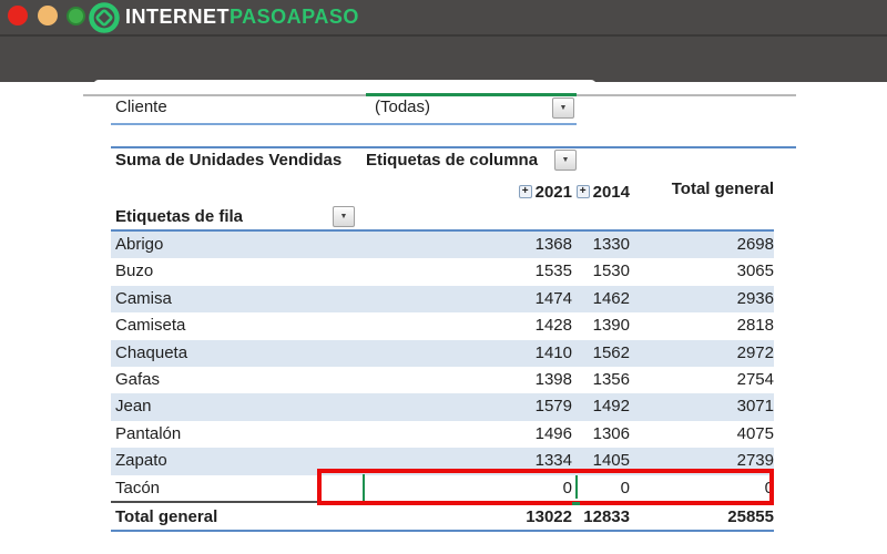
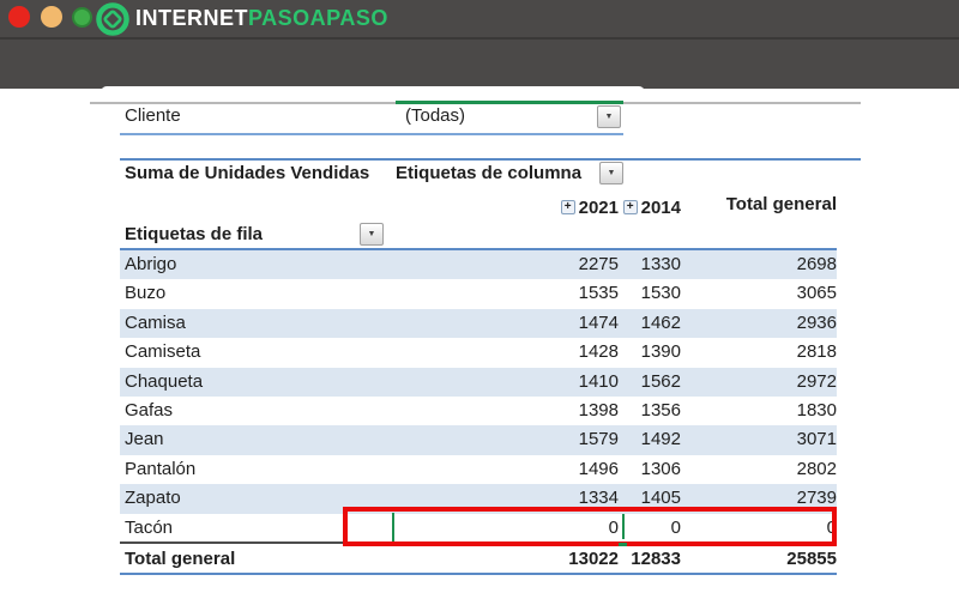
  INTERNETPASOAPASO
  Cliente
  (Todas)
  Suma de Unidades Vendidas
  Etiquetas de columna
  +
  2021
  +
  2014
  Total general
  Etiquetas de fila
  Abrigo
- 1368
+ 2275
  1330
  2698
  Buzo
  1535
  1530
  3065
  Camisa
  1474
  1462
  2936
  Camiseta
  1428
  1390
  2818
  Chaqueta
  1410
  1562
  2972
  Gafas
  1398
  1356
- 2754
+ 1830
  Jean
  1579
  1492
  3071
  Pantalón
  1496
  1306
- 4075
+ 2802
  Zapato
  1334
  1405
  2739
  Tacón
  0
  0
  0
  Total general
  13022
  12833
  25855
